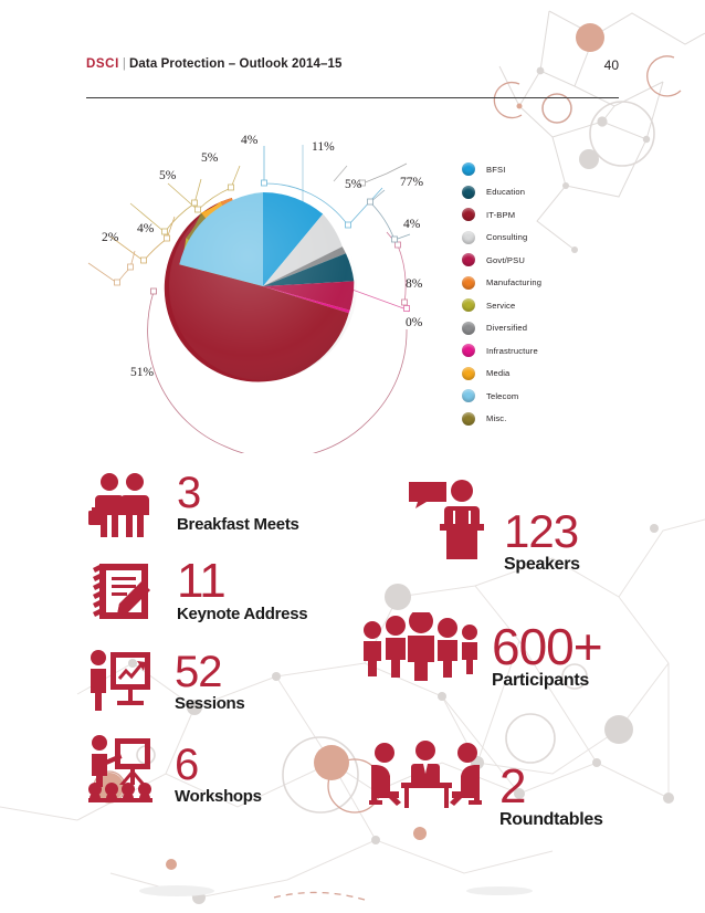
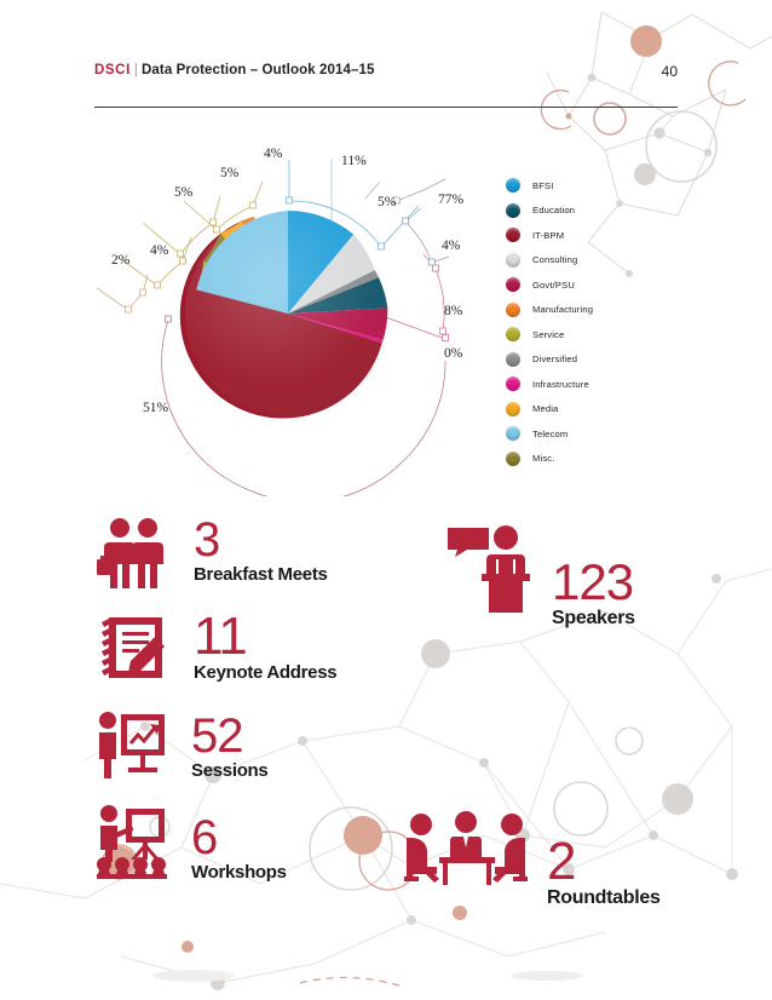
  DSCI | Data Protection – Outlook 2014–15
  40
  11%
  5%
  77%
  4%
  8%
  0%
  51%
  2%
  4%
  5%
  5%
  4%
  BFSI
  Education
  IT-BPM
  Consulting
  Govt/PSU
  Manufacturing
  Service
  Diversified
  Infrastructure
  Media
  Telecom
  Misc.
  3
  Breakfast Meets
  11
  Keynote Address
  52
  Sessions
  6
  Workshops
  123
  Speakers
- 600+
- Participants
  2
  Roundtables
